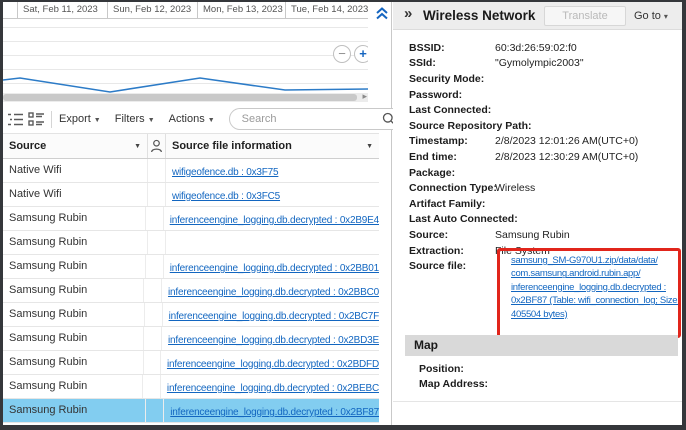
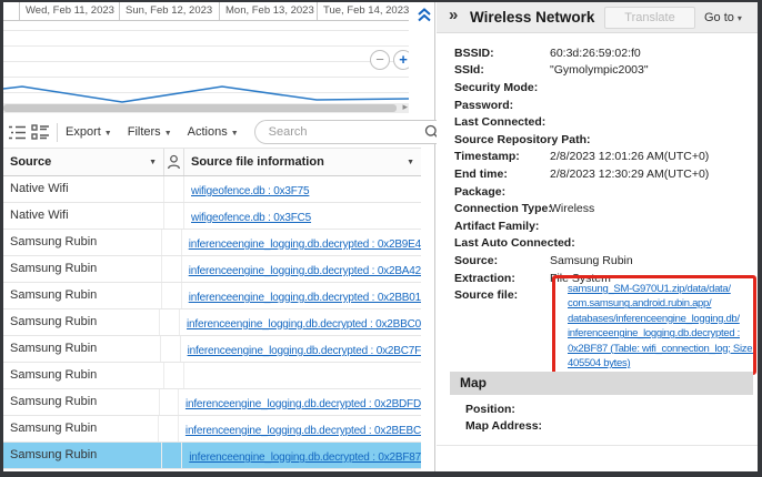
- Sat, Feb 11, 2023
+ Wed, Feb 11, 2023
  Sun, Feb 12, 2023
  Mon, Feb 13, 2023
  Tue, Feb 14, 2023
  −
  +
  ▸
  Export
  Filters
  Actions
  Search
  Source
  Source file information
  Native Wifi
  wifigeofence.db : 0x3F75
  Native Wifi
  wifigeofence.db : 0x3FC5
  Samsung Rubin
  inferenceengine_logging.db.decrypted : 0x2B9E4
  Samsung Rubin
+ inferenceengine_logging.db.decrypted : 0x2BA42
  Samsung Rubin
  inferenceengine_logging.db.decrypted : 0x2BB01
  Samsung Rubin
  inferenceengine_logging.db.decrypted : 0x2BBC0
  Samsung Rubin
  inferenceengine_logging.db.decrypted : 0x2BC7F
  Samsung Rubin
- inferenceengine_logging.db.decrypted : 0x2BD3E
  Samsung Rubin
  inferenceengine_logging.db.decrypted : 0x2BDFD
  Samsung Rubin
  inferenceengine_logging.db.decrypted : 0x2BEBC
  Samsung Rubin
  inferenceengine_logging.db.decrypted : 0x2BF87
  »
  Wireless Network
  Translate
  Go to ▾
  BSSID:
  60:3d:26:59:02:f0
  SSId:
  "Gymolympic2003"
  Security Mode:
  Password:
  Last Connected:
  Source Repository Path:
  Timestamp:
  2/8/2023 12:01:26 AM(UTC+0)
  End time:
  2/8/2023 12:30:29 AM(UTC+0)
  Package:
  Connection Type:
  Wireless
  Artifact Family:
  Last Auto Connected:
  Source:
  Samsung Rubin
  Extraction:
  File System
  Source file:
  samsung_SM-G970U1.zip/data/data/
  com.samsung.android.rubin.app/
+ databases/inferenceengine_logging.db/
  inferenceengine_logging.db.decrypted :
  0x2BF87 (Table: wifi_connection_log; Size:
  405504 bytes)
  Map
  Position:
  Map Address:
